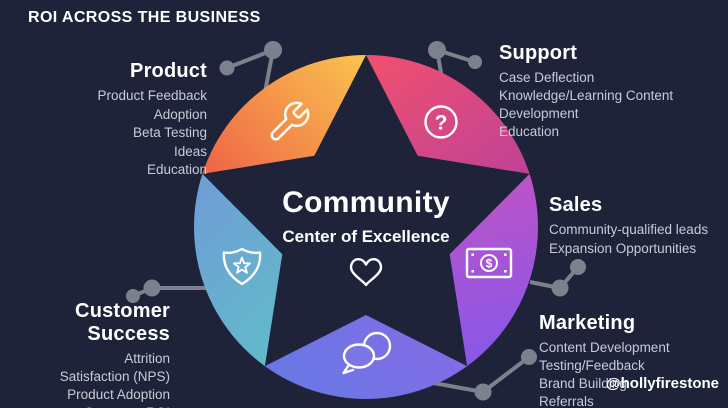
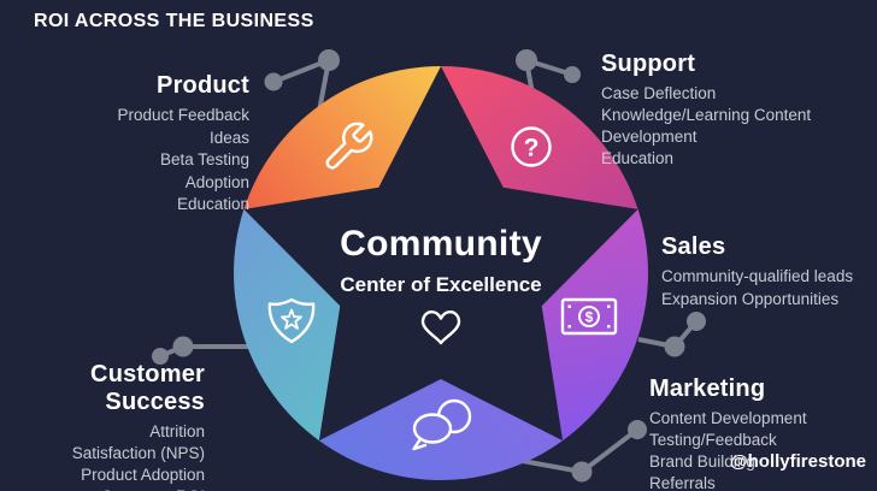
  ?
  $
  ROI ACROSS THE BUSINESS
  Community
  Center of Excellence
  Product
  Product Feedback
- Adoption
+ Ideas
  Beta Testing
- Ideas
+ Adoption
  Education
  Support
  Case Deflection
  Knowledge/Learning Content Development
  Education
  Sales
  Community-qualified leads
  Expansion Opportunities
  Marketing
  Content Development
  Testing/Feedback
  Brand Building
  Referrals
  Customer Success
  Attrition
  Satisfaction (NPS)
  Product Adoption
  @hollyfirestone
